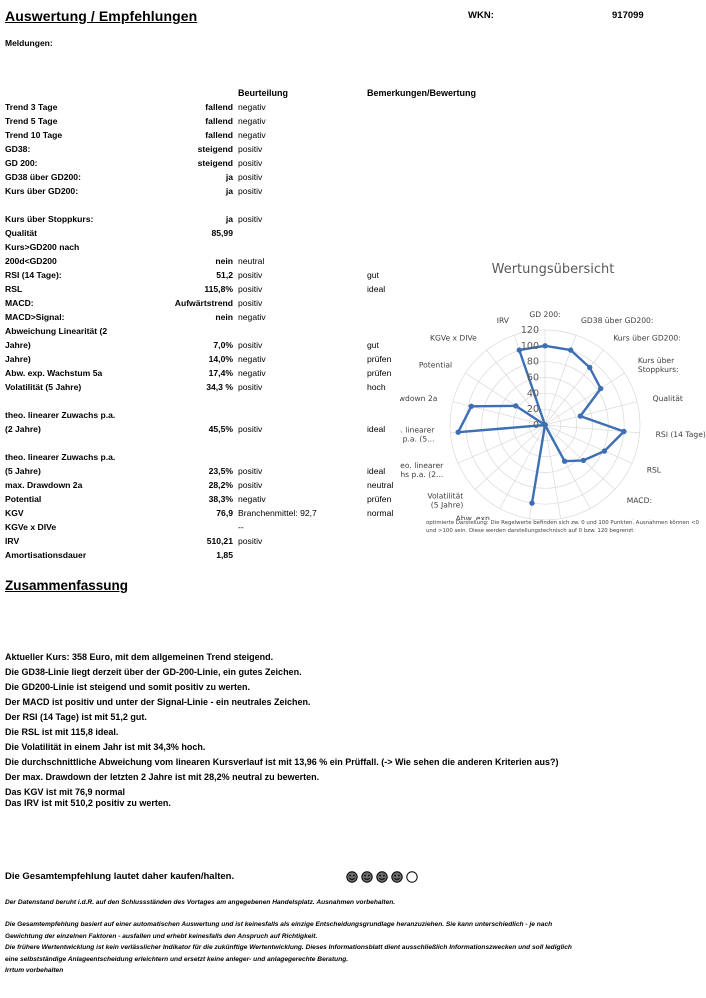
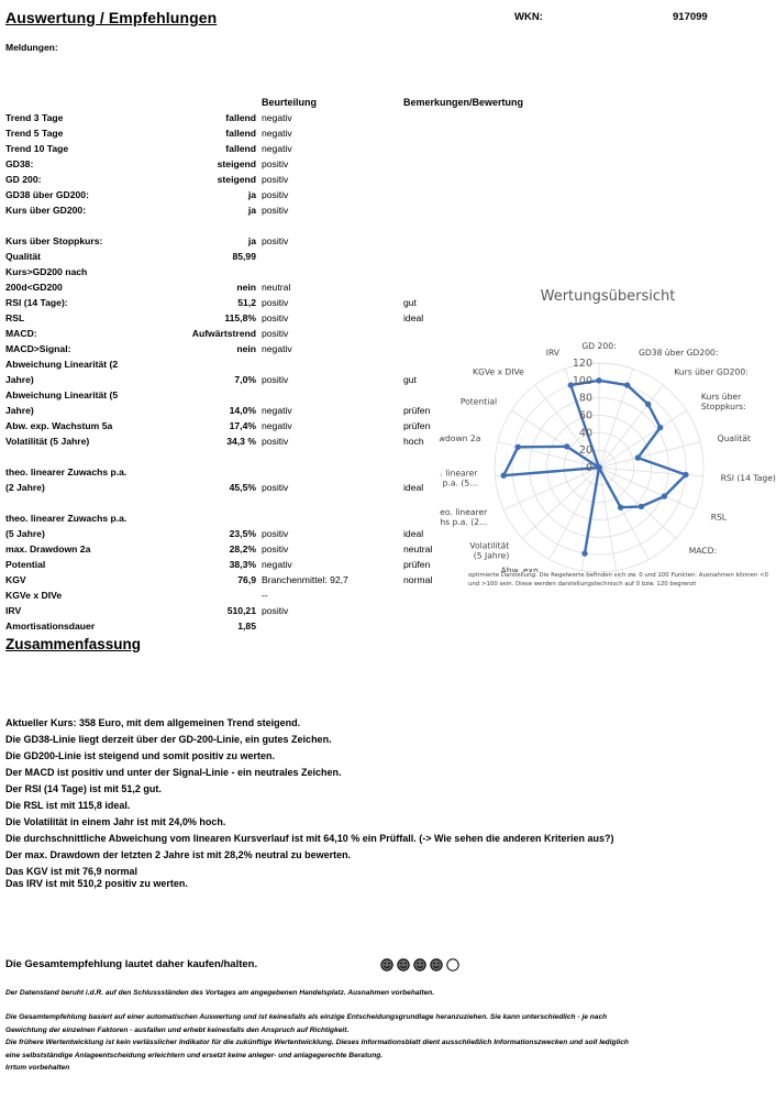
  Auswertung / Empfehlungen
  WKN:
  917099
  Meldungen:
  Beurteilung
  Bemerkungen/Bewertung
  Trend 3 Tage
  fallend
  negativ
  Trend 5 Tage
  fallend
  negativ
  Trend 10 Tage
  fallend
  negativ
  GD38:
  steigend
  positiv
  GD 200:
  steigend
  positiv
  GD38 über GD200:
  ja
  positiv
  Kurs über GD200:
  ja
  positiv
  Kurs über Stoppkurs:
  ja
  positiv
  Qualität
  85,99
  Kurs>GD200 nach
  200d<GD200
  nein
  neutral
  RSI (14 Tage):
  51,2
  positiv
  gut
  RSL
  115,8%
  positiv
  ideal
  MACD:
  Aufwärtstrend
  positiv
  MACD>Signal:
  nein
  negativ
  Abweichung Linearität (2
  Jahre)
  7,0%
  positiv
  gut
+ Abweichung Linearität (5
  Jahre)
  14,0%
  negativ
  prüfen
  Abw. exp. Wachstum 5a
  17,4%
  negativ
  prüfen
  Volatilität (5 Jahre)
  34,3 %
  positiv
  hoch
  theo. linearer Zuwachs p.a.
  (2 Jahre)
  45,5%
  positiv
  ideal
  theo. linearer Zuwachs p.a.
  (5 Jahre)
  23,5%
  positiv
  ideal
  max. Drawdown 2a
  28,2%
  positiv
  neutral
  Potential
  38,3%
  negativ
  prüfen
  KGV
  76,9
  Branchenmittel: 92,7
  normal
  KGVe x DIVe
  --
  IRV
  510,21
  positiv
  Amortisationsdauer
  1,85
  Wertungsübersicht
  0
  20
  40
  60
  80
  100
  120
  GD 200:
  GD38 über GD200:
  Kurs über GD200:
  Kurs über Stoppkurs:
  Qualität
  RSI (14 Tage)
  RSL
  MACD:
  Volatilität (5 Jahre)
  eo. linearer hs p.a. (2...
  Potential
  KGVe x DIVe
  IRV
  Zusammenfassung
  Aktueller Kurs: 358 Euro, mit dem allgemeinen Trend steigend.
  Die GD38-Linie liegt derzeit über der GD-200-Linie, ein gutes Zeichen.
  Die GD200-Linie ist steigend und somit positiv zu werten.
  Der MACD ist positiv und unter der Signal-Linie - ein neutrales Zeichen.
  Der RSI (14 Tage) ist mit 51,2 gut.
  Die RSL ist mit 115,8 ideal.
- Die Volatilität in einem Jahr ist mit 34,3% hoch.
+ Die Volatilität in einem Jahr ist mit 24,0% hoch.
- Die durchschnittliche Abweichung vom linearen Kursverlauf ist mit 13,96 % ein Prüffall. (-> Wie sehen die anderen Kriterien aus?)
+ Die durchschnittliche Abweichung vom linearen Kursverlauf ist mit 64,10 % ein Prüffall. (-> Wie sehen die anderen Kriterien aus?)
  Der max. Drawdown der letzten 2 Jahre ist mit 28,2% neutral zu bewerten.
  Das KGV ist mit 76,9 normal
  Das IRV ist mit 510,2 positiv zu werten.
  Die Gesamtempfehlung lautet daher kaufen/halten.
